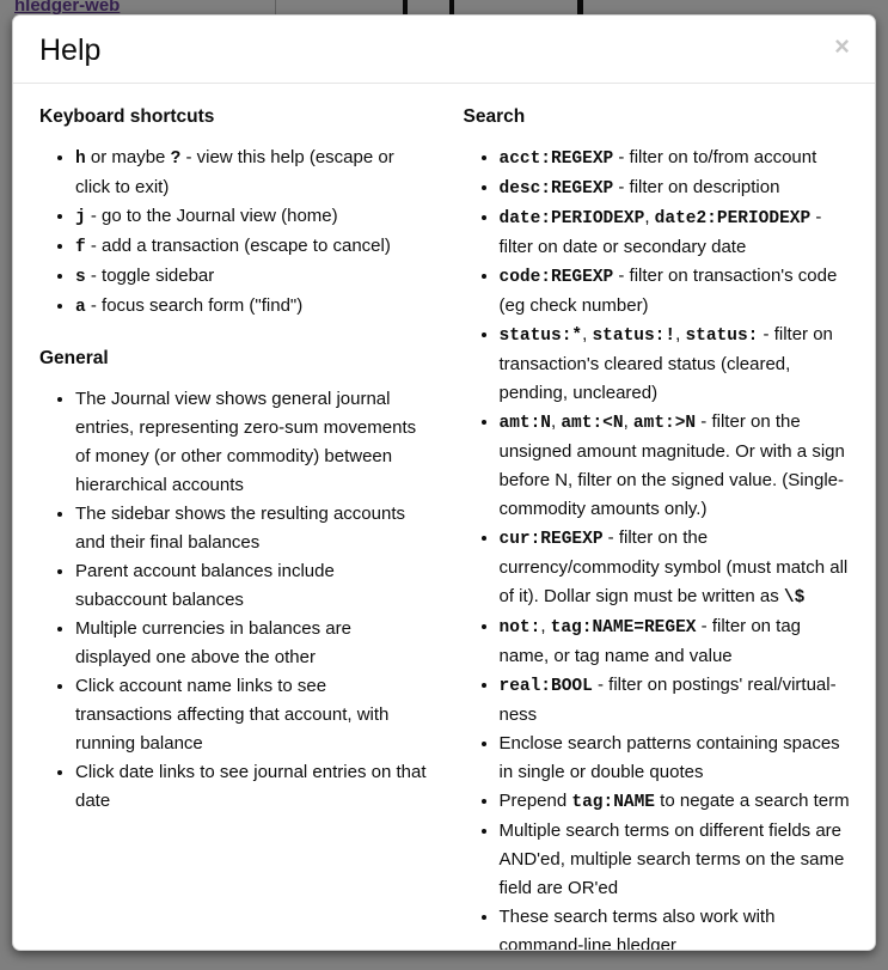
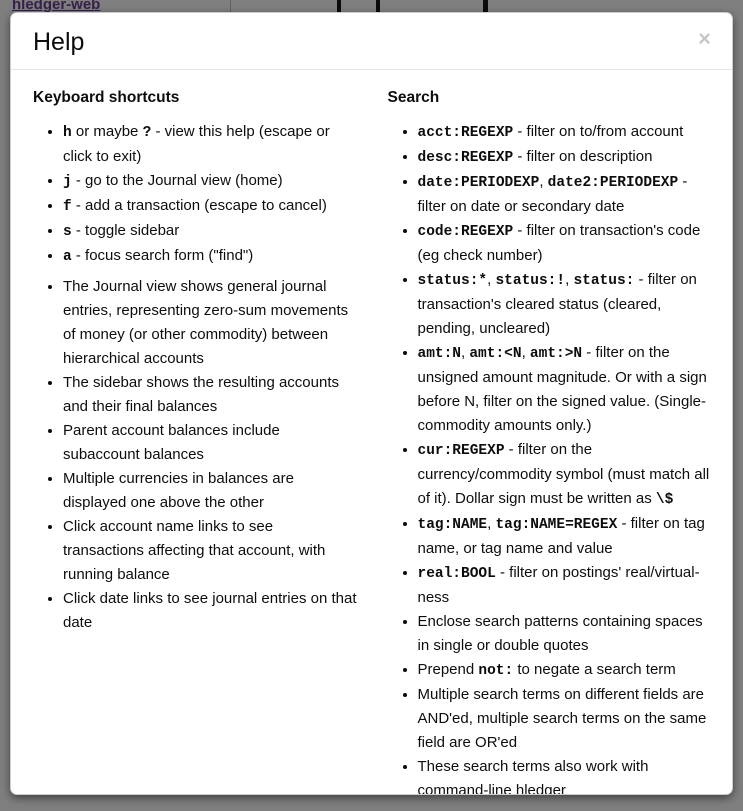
  hledger-web
  Help
  ×
  Keyboard shortcuts
  h or maybe ? - view this help (escape or click to exit)
  j - go to the Journal view (home)
  f - add a transaction (escape to cancel)
  s - toggle sidebar
  a - focus search form ("find")
- General
  The Journal view shows general journal entries, representing zero-sum movements of money (or other commodity) between hierarchical accounts
  The sidebar shows the resulting accounts and their final balances
  Parent account balances include subaccount balances
  Multiple currencies in balances are displayed one above the other
  Click account name links to see transactions affecting that account, with running balance
  Click date links to see journal entries on that date
  Search
  acct:REGEXP - filter on to/from account
  desc:REGEXP - filter on description
  date:PERIODEXP, date2:PERIODEXP - filter on date or secondary date
  code:REGEXP - filter on transaction's code (eg check number)
  status:*, status:!, status: - filter on transaction's cleared status (cleared, pending, uncleared)
  amt:N, amt:<N, amt:>N - filter on the unsigned amount magnitude. Or with a sign before N, filter on the signed value. (Single-commodity amounts only.)
  cur:REGEXP - filter on the currency/commodity symbol (must match all of it). Dollar sign must be written as \$
- not:, tag:NAME=REGEX - filter on tag name, or tag name and value
+ tag:NAME, tag:NAME=REGEX - filter on tag name, or tag name and value
  real:BOOL - filter on postings' real/virtual-ness
  Enclose search patterns containing spaces in single or double quotes
- Prepend tag:NAME to negate a search term
+ Prepend not: to negate a search term
  Multiple search terms on different fields are AND'ed, multiple search terms on the same field are OR'ed
  These search terms also work with command-line hledger
